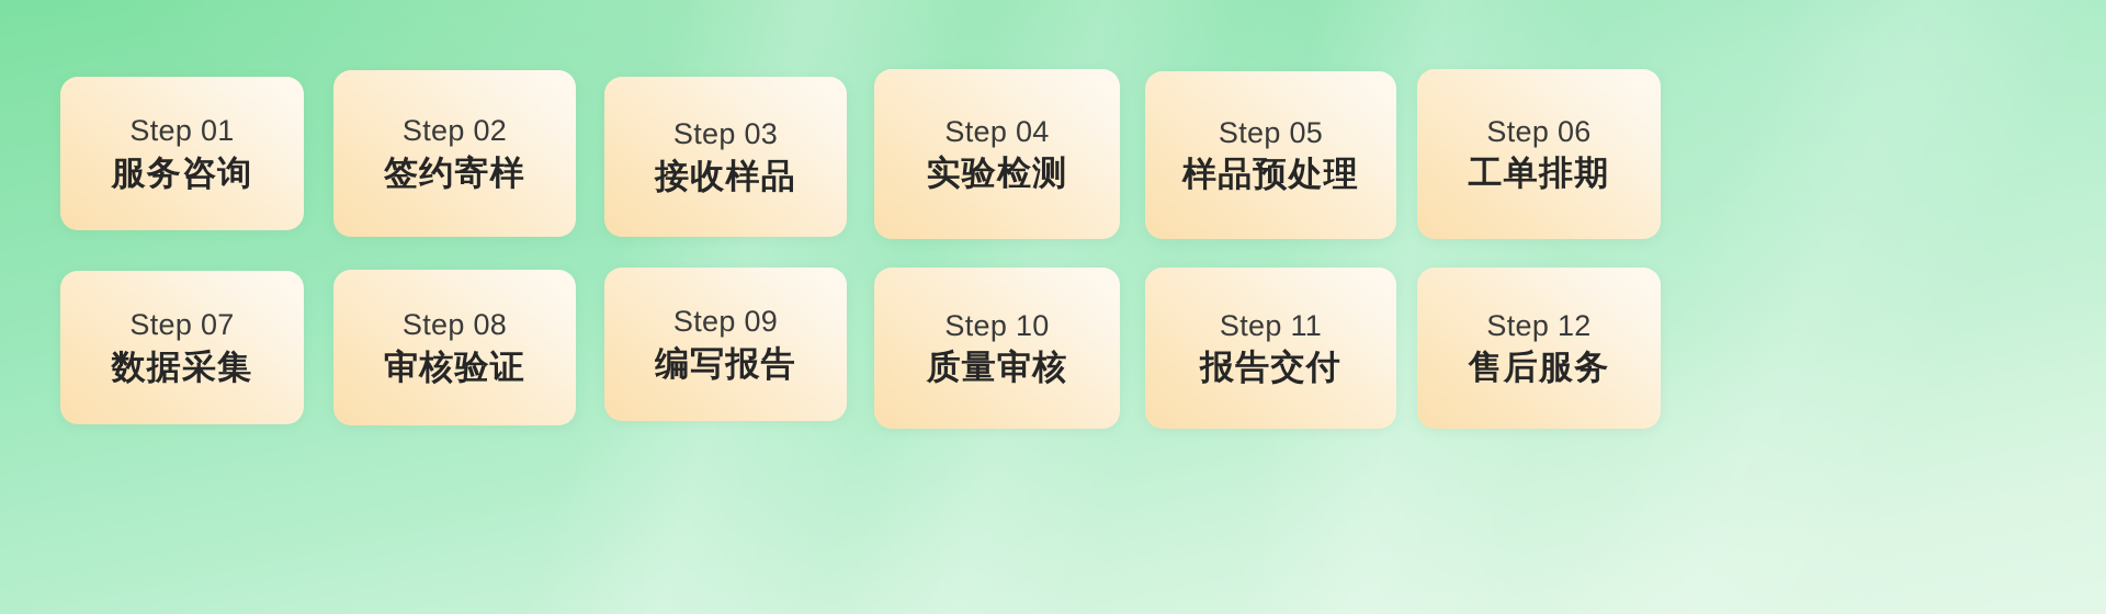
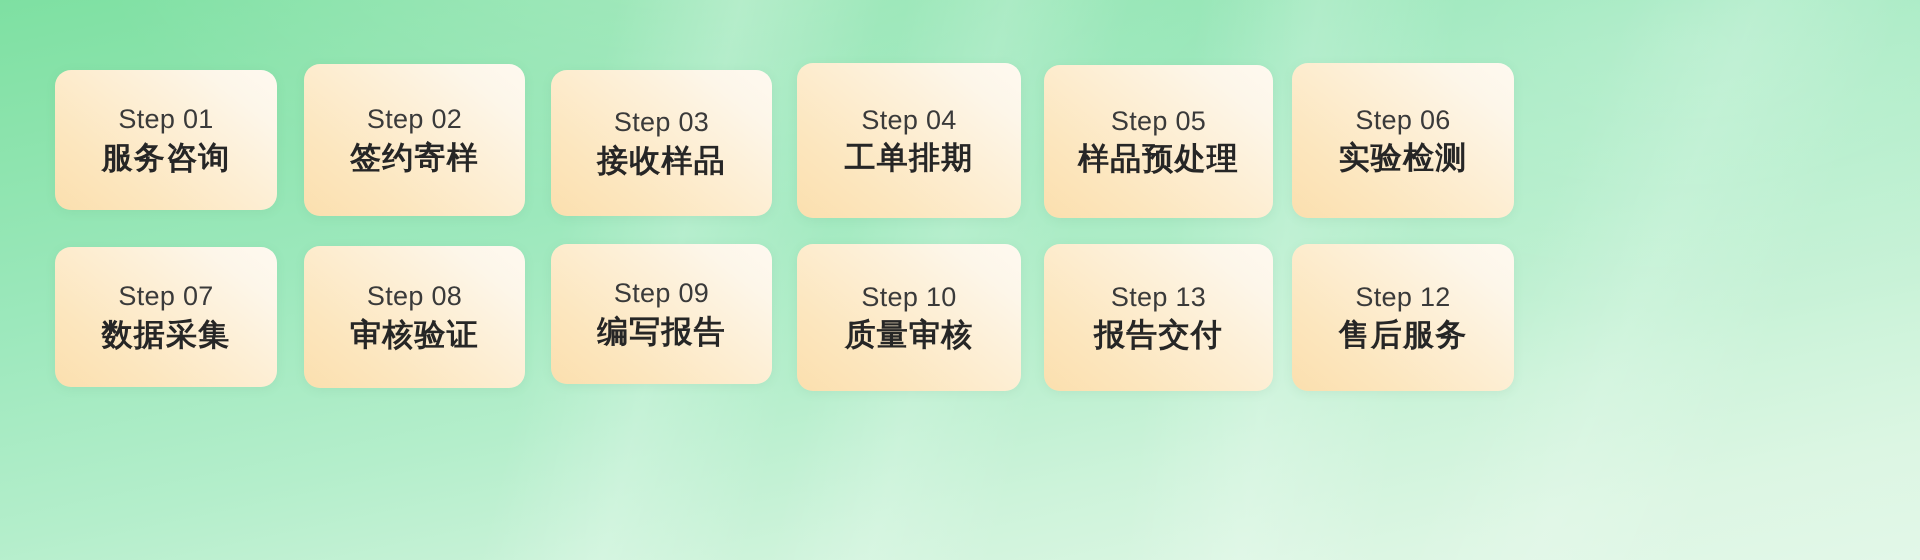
  Step 01
  服务咨询
  Step 02
  签约寄样
  Step 03
  接收样品
  Step 04
- 实验检测
+ 工单排期
  Step 05
  样品预处理
  Step 06
- 工单排期
+ 实验检测
  Step 07
  数据采集
  Step 08
  审核验证
  Step 09
  编写报告
  Step 10
  质量审核
- Step 11
+ Step 13
  报告交付
  Step 12
  售后服务
